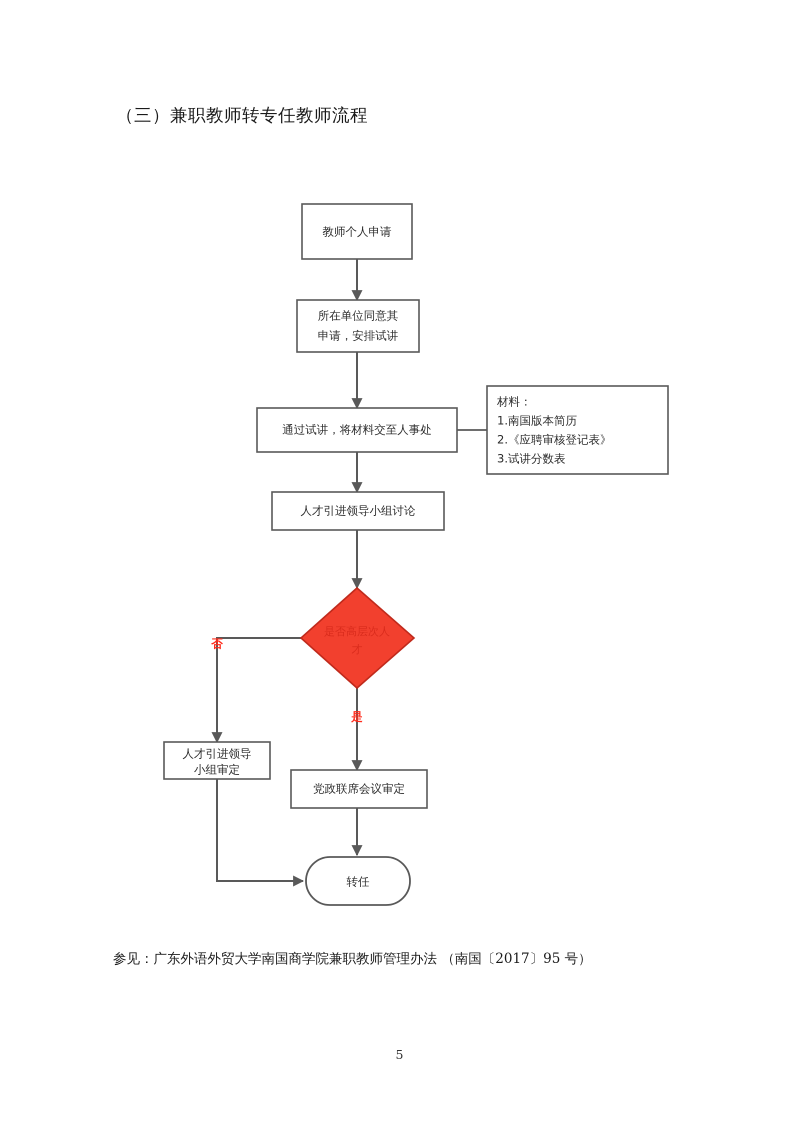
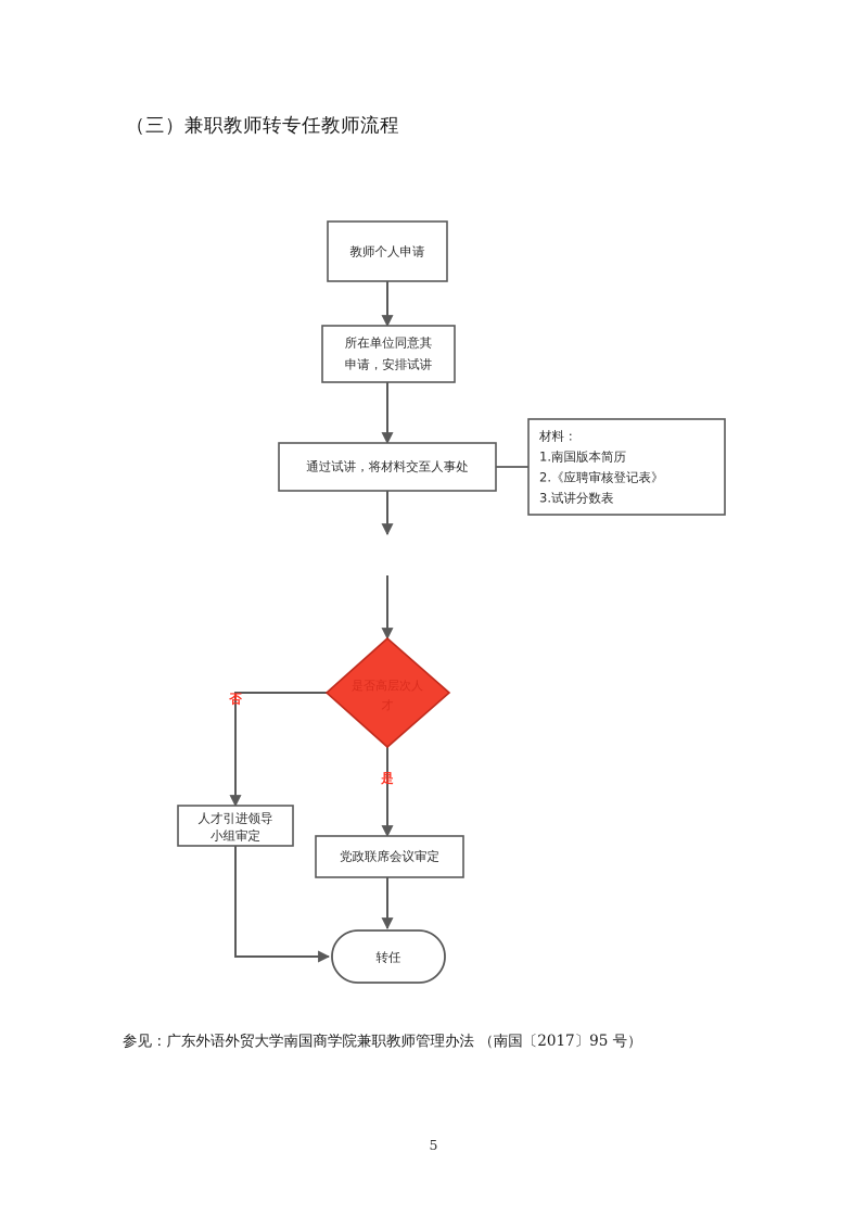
  （三）兼职教师转专任教师流程
  教师个人申请
  所在单位同意其
  申请，安排试讲
  通过试讲，将材料交至人事处
  材料：
  1.南国版本简历
  2.《应聘审核登记表》
  3.试讲分数表
- 人才引进领导小组讨论
  是否高层次人
  否
  是
  人才引进领导
  小组审定
  党政联席会议审定
  转任
  参见：广东外语外贸大学南国商学院兼职教师管理办法 （南国〔2017〕95 号）
  5
